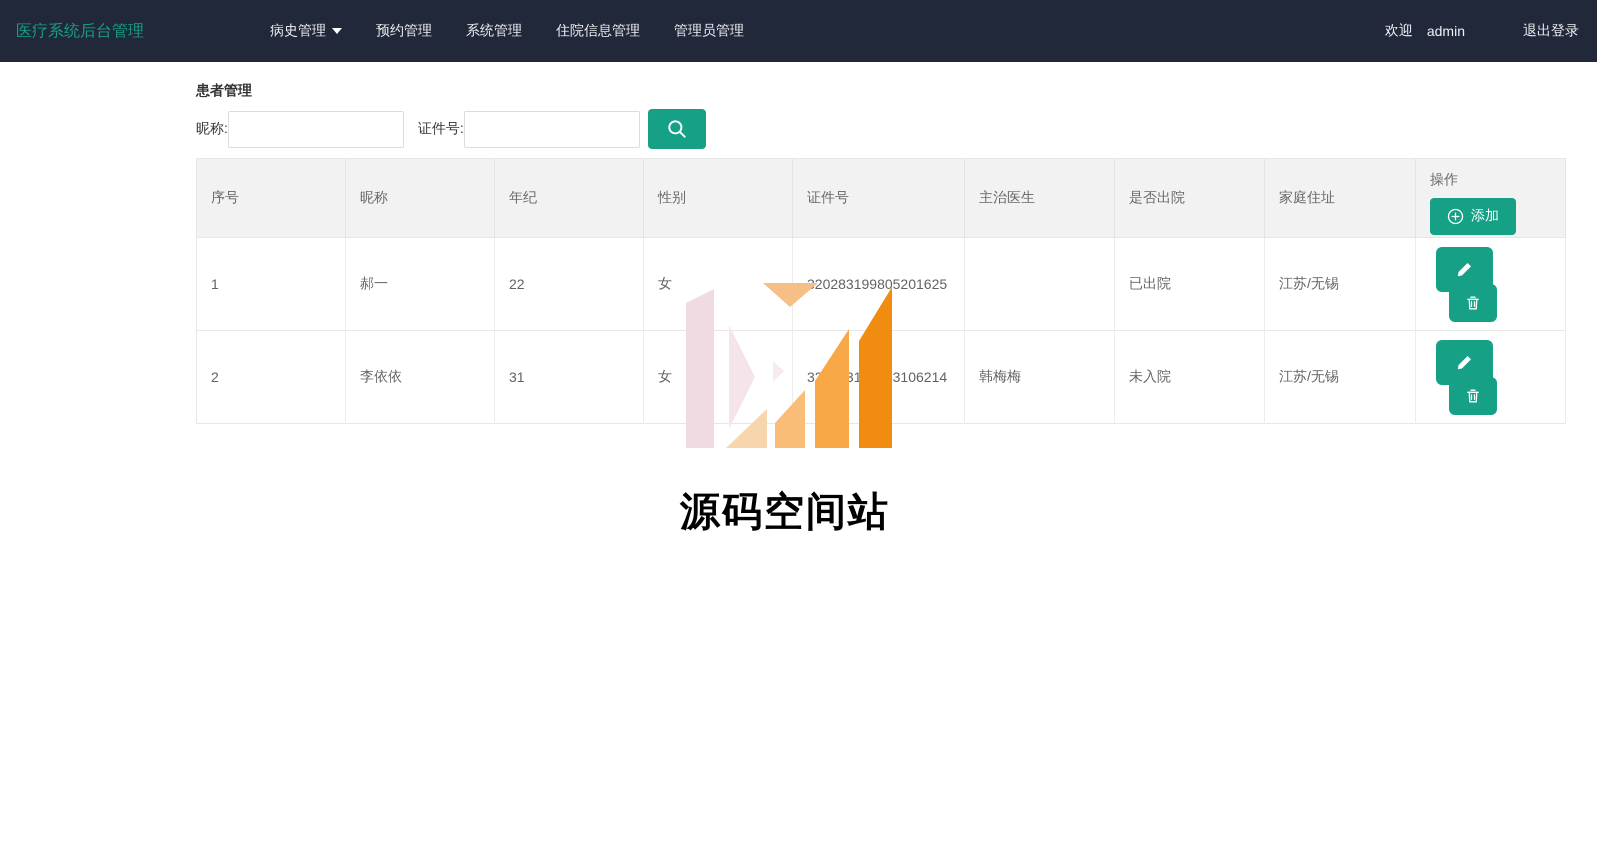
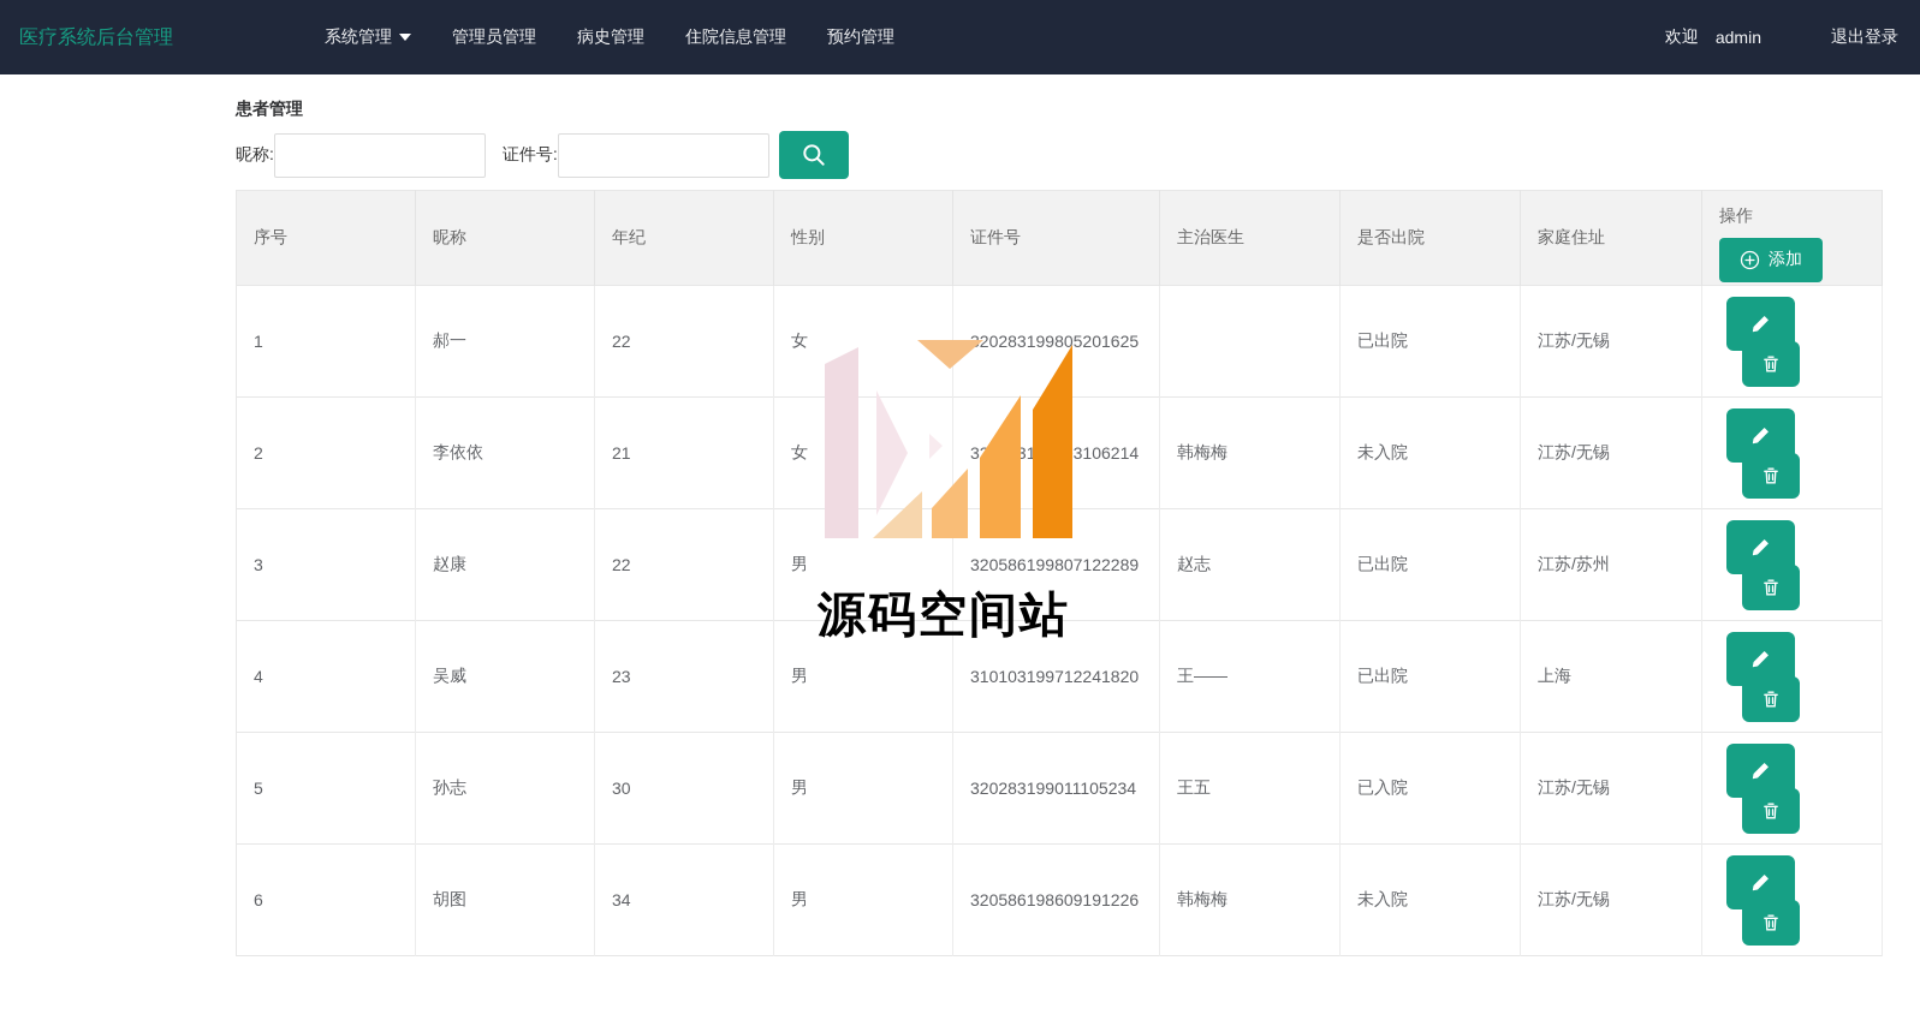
  医疗系统后台管理
- 病史管理
+ 系统管理
- 预约管理
+ 管理员管理
- 系统管理
+ 病史管理
  住院信息管理
- 管理员管理
+ 预约管理
  欢迎
  admin
  退出登录
  患者管理
  昵称:
  证件号:
  序号	昵称	年纪	性别	证件号	主治医生	是否出院	家庭住址	操作 添加
  1	郝一	22	女	20283199805201625		已出院	江苏/无锡
- 2	李依依	31	女	3313106214	韩梅梅	未入院	江苏/无锡
+ 2	李依依	21	女	3313106214	韩梅梅	未入院	江苏/无锡
+ 3	赵康	22	男	320586199807122289	赵志	已出院	江苏/苏州
+ 4	吴威	23	男	310103199712241820	王——	已出院	上海
+ 5	孙志	30	男	320283199011105234	王五	已入院	江苏/无锡
+ 6	胡图	34	男	320586198609191226	韩梅梅	未入院	江苏/无锡
  源码空间站
